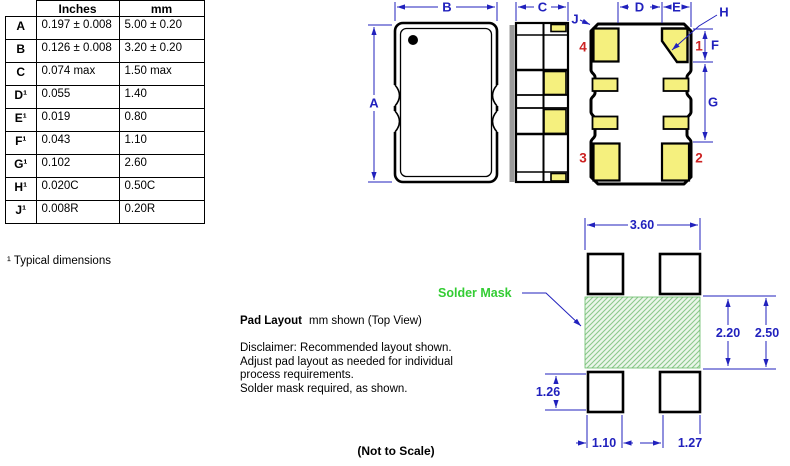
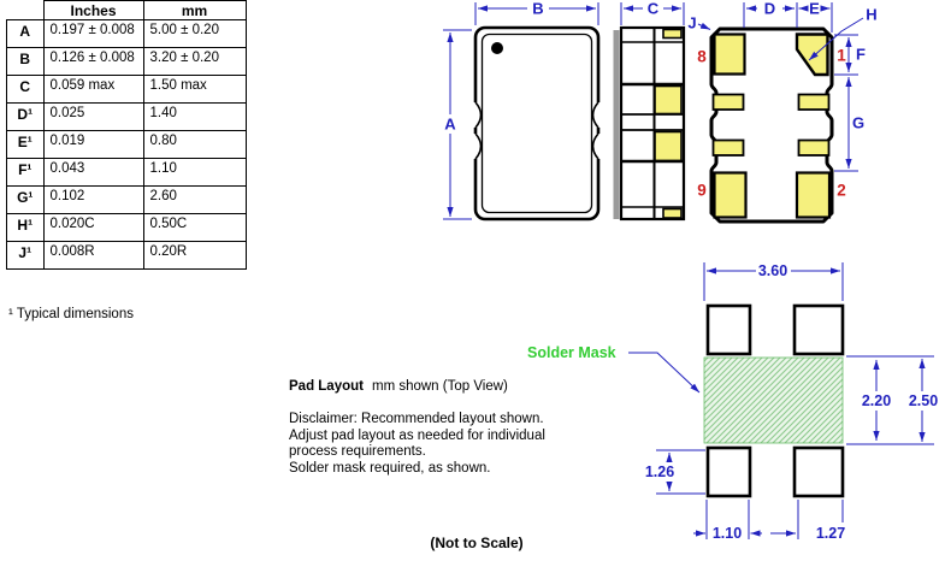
  	Inches	mm
  A	0.197 ± 0.008	5.00 ± 0.20
  B	0.126 ± 0.008	3.20 ± 0.20
- C	0.074 max	1.50 max
+ C	0.059 max	1.50 max
- D¹	0.055	1.40
+ D¹	0.025	1.40
  E¹	0.019	0.80
  F¹	0.043	1.10
  G¹	0.102	2.60
  H¹	0.020C	0.50C
  J¹	0.008R	0.20R
  ¹ Typical dimensions
  B
  A
  C
- 4
+ 8
  1
- 3
+ 9
  2
  D
  E
  H
  J
  F
  G
  3.60
  2.20
  2.50
  1.26
  1.10
  1.27
  Solder Mask
  Pad Layout mm shown (Top View)
  Disclaimer: Recommended layout shown.
  Adjust pad layout as needed for individual
  process requirements.
  Solder mask required, as shown.
  (Not to Scale)
